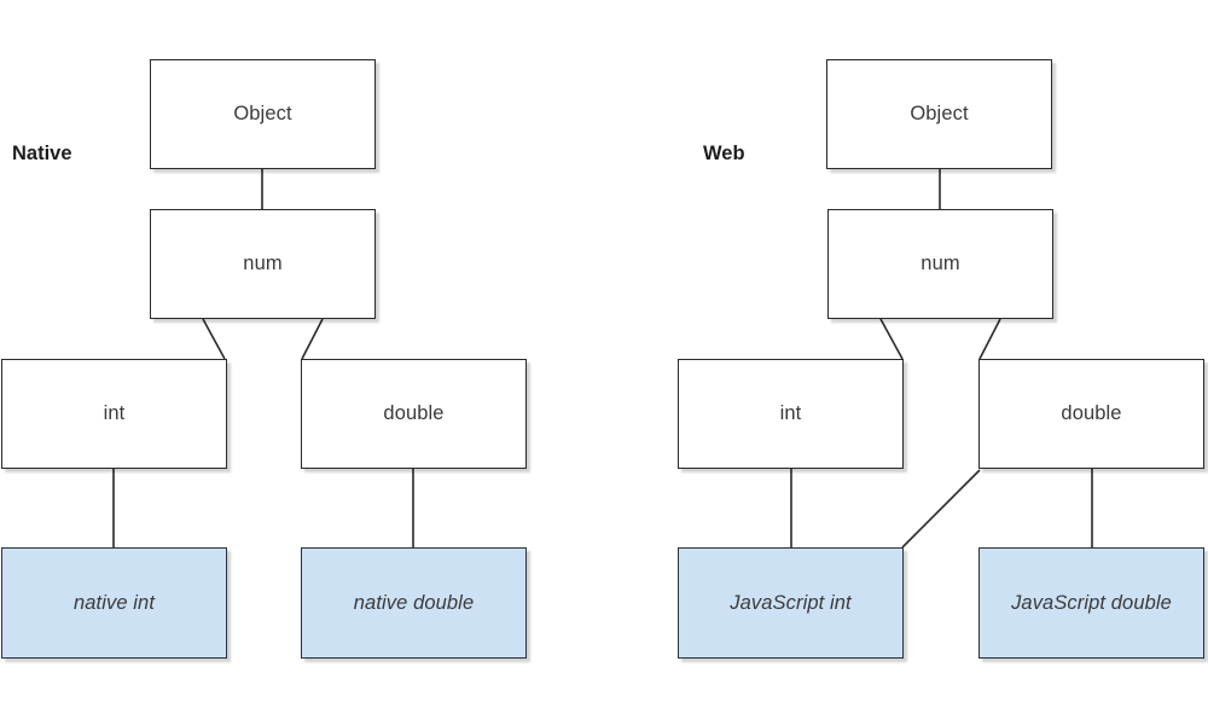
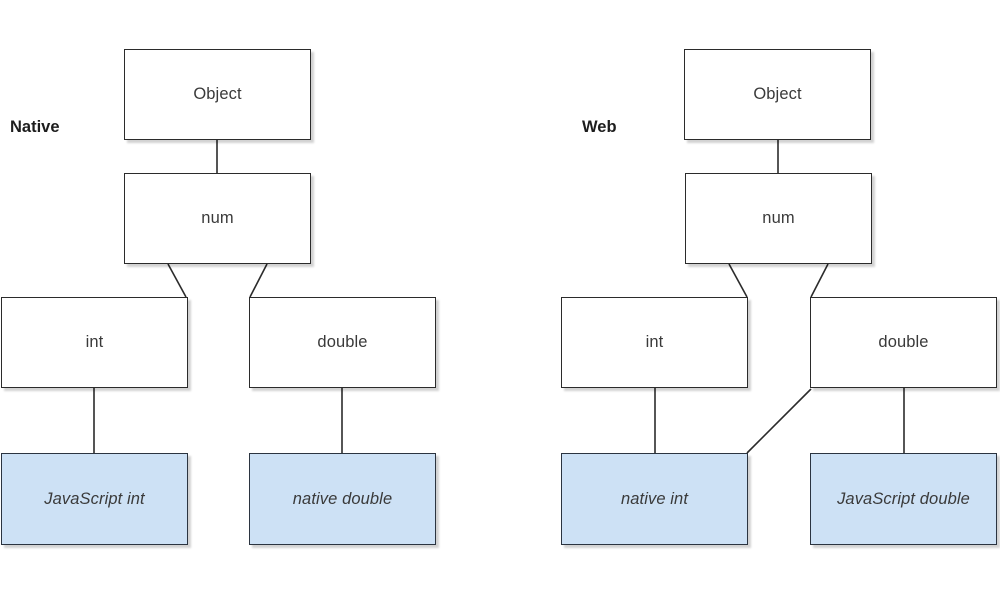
  Native
  Web
  Object
  num
  int
  double
- native int
+ JavaScript int
  native double
  Object
  num
  int
  double
- JavaScript int
+ native int
  JavaScript double
